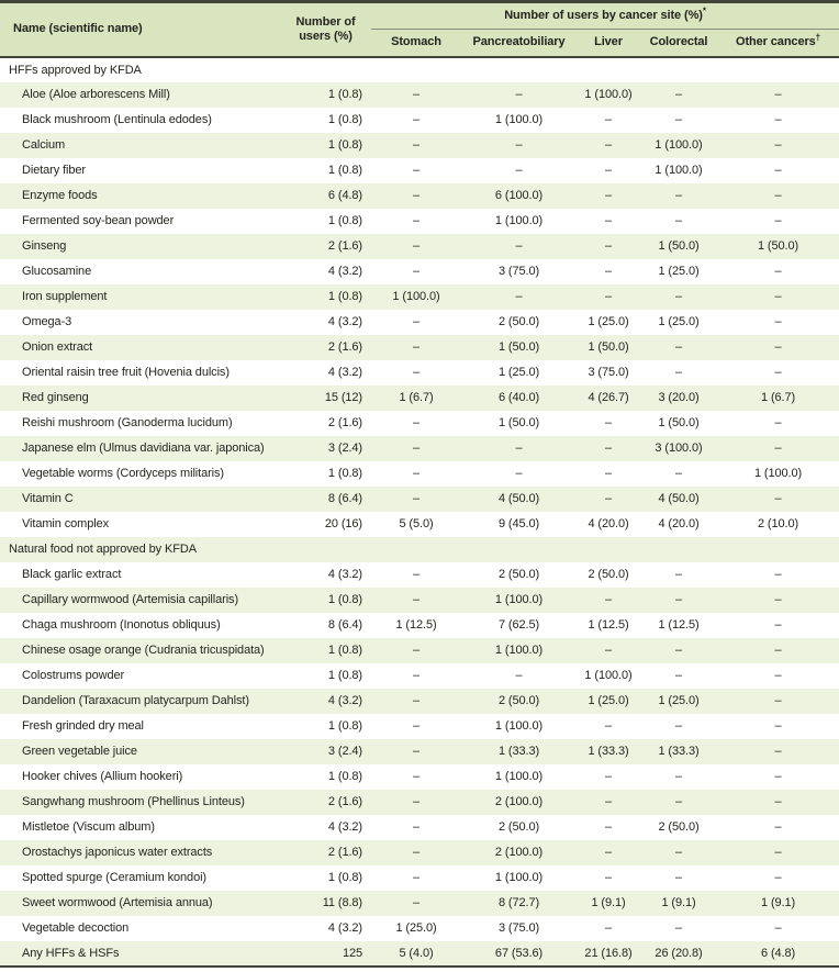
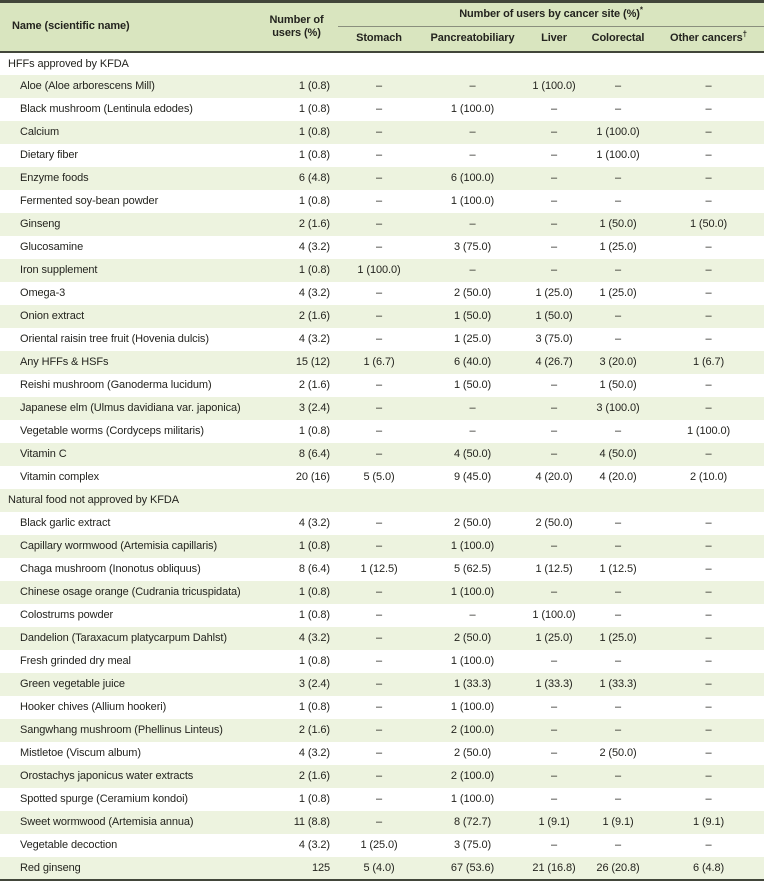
  Name (scientific name)	Number of users (%)	Number of users by cancer site (%)*
  Stomach	Pancreatobiliary	Liver	Colorectal	Other cancers†
  HFFs approved by KFDA
  Aloe (Aloe arborescens Mill)	1 (0.8)	–	–	1 (100.0)	–	–
  Black mushroom (Lentinula edodes)	1 (0.8)	–	1 (100.0)	–	–	–
  Calcium	1 (0.8)	–	–	–	1 (100.0)	–
  Dietary fiber	1 (0.8)	–	–	–	1 (100.0)	–
  Enzyme foods	6 (4.8)	–	6 (100.0)	–	–	–
  Fermented soy-bean powder	1 (0.8)	–	1 (100.0)	–	–	–
  Ginseng	2 (1.6)	–	–	–	1 (50.0)	1 (50.0)
  Glucosamine	4 (3.2)	–	3 (75.0)	–	1 (25.0)	–
  Iron supplement	1 (0.8)	1 (100.0)	–	–	–	–
  Omega-3	4 (3.2)	–	2 (50.0)	1 (25.0)	1 (25.0)	–
  Onion extract	2 (1.6)	–	1 (50.0)	1 (50.0)	–	–
  Oriental raisin tree fruit (Hovenia dulcis)	4 (3.2)	–	1 (25.0)	3 (75.0)	–	–
- Red ginseng	15 (12)	1 (6.7)	6 (40.0)	4 (26.7)	3 (20.0)	1 (6.7)
+ Any HFFs & HSFs	15 (12)	1 (6.7)	6 (40.0)	4 (26.7)	3 (20.0)	1 (6.7)
  Reishi mushroom (Ganoderma lucidum)	2 (1.6)	–	1 (50.0)	–	1 (50.0)	–
  Japanese elm (Ulmus davidiana var. japonica)	3 (2.4)	–	–	–	3 (100.0)	–
  Vegetable worms (Cordyceps militaris)	1 (0.8)	–	–	–	–	1 (100.0)
  Vitamin C	8 (6.4)	–	4 (50.0)	–	4 (50.0)	–
  Vitamin complex	20 (16)	5 (5.0)	9 (45.0)	4 (20.0)	4 (20.0)	2 (10.0)
  Natural food not approved by KFDA
  Black garlic extract	4 (3.2)	–	2 (50.0)	2 (50.0)	–	–
  Capillary wormwood (Artemisia capillaris)	1 (0.8)	–	1 (100.0)	–	–	–
- Chaga mushroom (Inonotus obliquus)	8 (6.4)	1 (12.5)	7 (62.5)	1 (12.5)	1 (12.5)	–
+ Chaga mushroom (Inonotus obliquus)	8 (6.4)	1 (12.5)	5 (62.5)	1 (12.5)	1 (12.5)	–
  Chinese osage orange (Cudrania tricuspidata)	1 (0.8)	–	1 (100.0)	–	–	–
  Colostrums powder	1 (0.8)	–	–	1 (100.0)	–	–
  Dandelion (Taraxacum platycarpum Dahlst)	4 (3.2)	–	2 (50.0)	1 (25.0)	1 (25.0)	–
  Fresh grinded dry meal	1 (0.8)	–	1 (100.0)	–	–	–
  Green vegetable juice	3 (2.4)	–	1 (33.3)	1 (33.3)	1 (33.3)	–
  Hooker chives (Allium hookeri)	1 (0.8)	–	1 (100.0)	–	–	–
  Sangwhang mushroom (Phellinus Linteus)	2 (1.6)	–	2 (100.0)	–	–	–
  Mistletoe (Viscum album)	4 (3.2)	–	2 (50.0)	–	2 (50.0)	–
  Orostachys japonicus water extracts	2 (1.6)	–	2 (100.0)	–	–	–
  Spotted spurge (Ceramium kondoi)	1 (0.8)	–	1 (100.0)	–	–	–
  Sweet wormwood (Artemisia annua)	11 (8.8)	–	8 (72.7)	1 (9.1)	1 (9.1)	1 (9.1)
  Vegetable decoction	4 (3.2)	1 (25.0)	3 (75.0)	–	–	–
- Any HFFs & HSFs	125	5 (4.0)	67 (53.6)	21 (16.8)	26 (20.8)	6 (4.8)
+ Red ginseng	125	5 (4.0)	67 (53.6)	21 (16.8)	26 (20.8)	6 (4.8)
